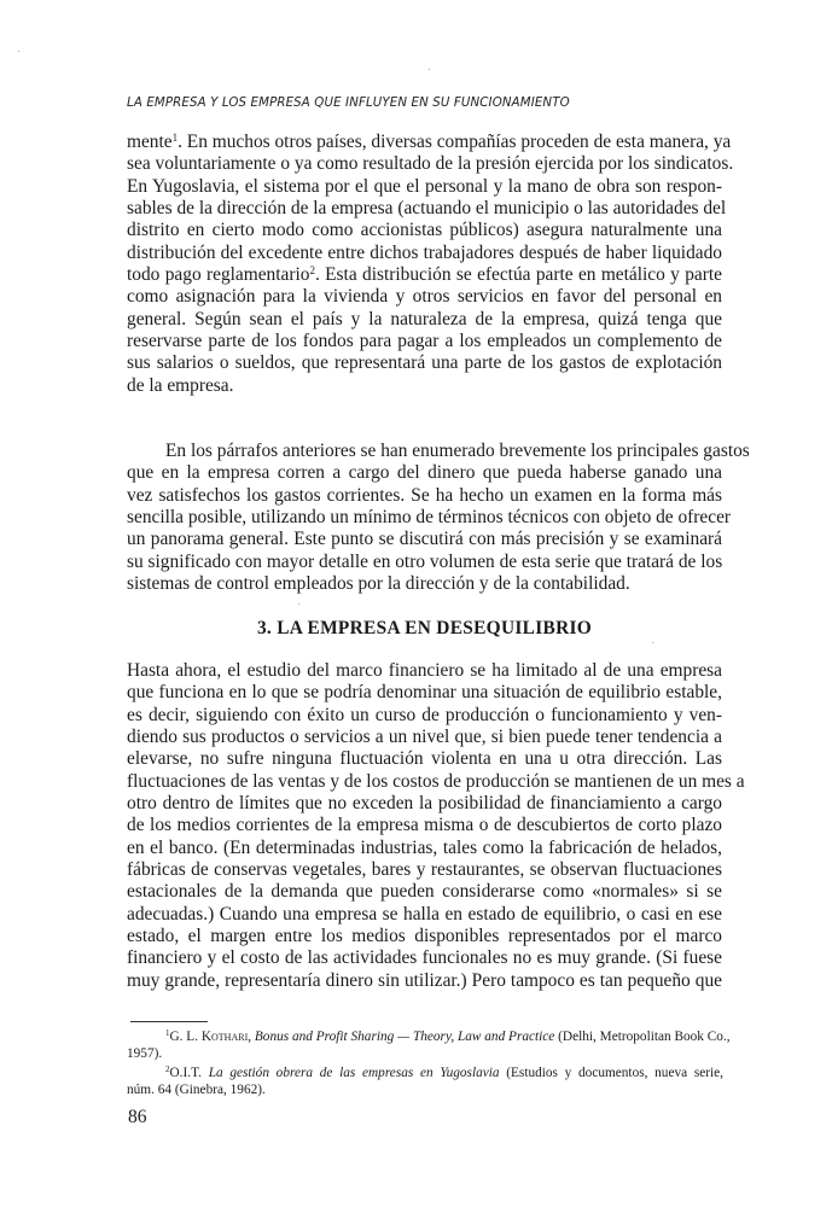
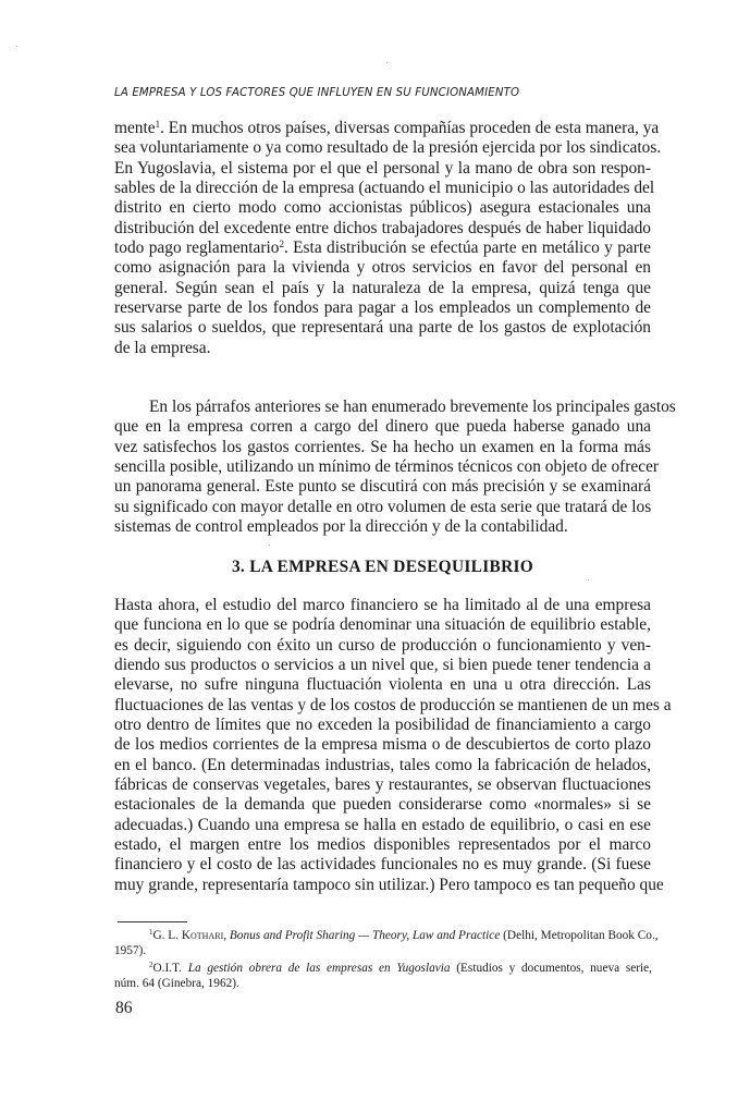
- LA EMPRESA Y LOS EMPRESA QUE INFLUYEN EN SU FUNCIONAMIENTO
+ LA EMPRESA Y LOS FACTORES QUE INFLUYEN EN SU FUNCIONAMIENTO
  mente1. En muchos otros países, diversas compañías proceden de esta manera, ya
  sea voluntariamente o ya como resultado de la presión ejercida por los sindicatos.
  En Yugoslavia, el sistema por el que el personal y la mano de obra son respon-
  sables de la dirección de la empresa (actuando el municipio o las autoridades del
- distrito en cierto modo como accionistas públicos) asegura naturalmente una
+ distrito en cierto modo como accionistas públicos) asegura estacionales una
  distribución del excedente entre dichos trabajadores después de haber liquidado
  todo pago reglamentario2. Esta distribución se efectúa parte en metálico y parte
  como asignación para la vivienda y otros servicios en favor del personal en
  general. Según sean el país y la naturaleza de la empresa, quizá tenga que
  reservarse parte de los fondos para pagar a los empleados un complemento de
  sus salarios o sueldos, que representará una parte de los gastos de explotación
  de la empresa.
  En los párrafos anteriores se han enumerado brevemente los principales gastos
  que en la empresa corren a cargo del dinero que pueda haberse ganado una
  vez satisfechos los gastos corrientes. Se ha hecho un examen en la forma más
  sencilla posible, utilizando un mínimo de términos técnicos con objeto de ofrecer
  un panorama general. Este punto se discutirá con más precisión y se examinará
  su significado con mayor detalle en otro volumen de esta serie que tratará de los
  sistemas de control empleados por la dirección y de la contabilidad.
  3. LA EMPRESA EN DESEQUILIBRIO
  Hasta ahora, el estudio del marco financiero se ha limitado al de una empresa
  que funciona en lo que se podría denominar una situación de equilibrio estable,
  es decir, siguiendo con éxito un curso de producción o funcionamiento y ven-
  diendo sus productos o servicios a un nivel que, si bien puede tener tendencia a
  elevarse, no sufre ninguna fluctuación violenta en una u otra dirección. Las
  fluctuaciones de las ventas y de los costos de producción se mantienen de un mes a
  otro dentro de límites que no exceden la posibilidad de financiamiento a cargo
  de los medios corrientes de la empresa misma o de descubiertos de corto plazo
  en el banco. (En determinadas industrias, tales como la fabricación de helados,
  fábricas de conservas vegetales, bares y restaurantes, se observan fluctuaciones
  estacionales de la demanda que pueden considerarse como «normales» si se
  adecuadas.) Cuando una empresa se halla en estado de equilibrio, o casi en ese
  estado, el margen entre los medios disponibles representados por el marco
  financiero y el costo de las actividades funcionales no es muy grande. (Si fuese
- muy grande, representaría dinero sin utilizar.) Pero tampoco es tan pequeño que
+ muy grande, representaría tampoco sin utilizar.) Pero tampoco es tan pequeño que
  1G. L. Kothari, Bonus and Profit Sharing — Theory, Law and Practice (Delhi, Metropolitan Book Co.,
  1957).
  2O.I.T. La gestión obrera de las empresas en Yugoslavia (Estudios y documentos, nueva serie,
  núm. 64 (Ginebra, 1962).
  86
